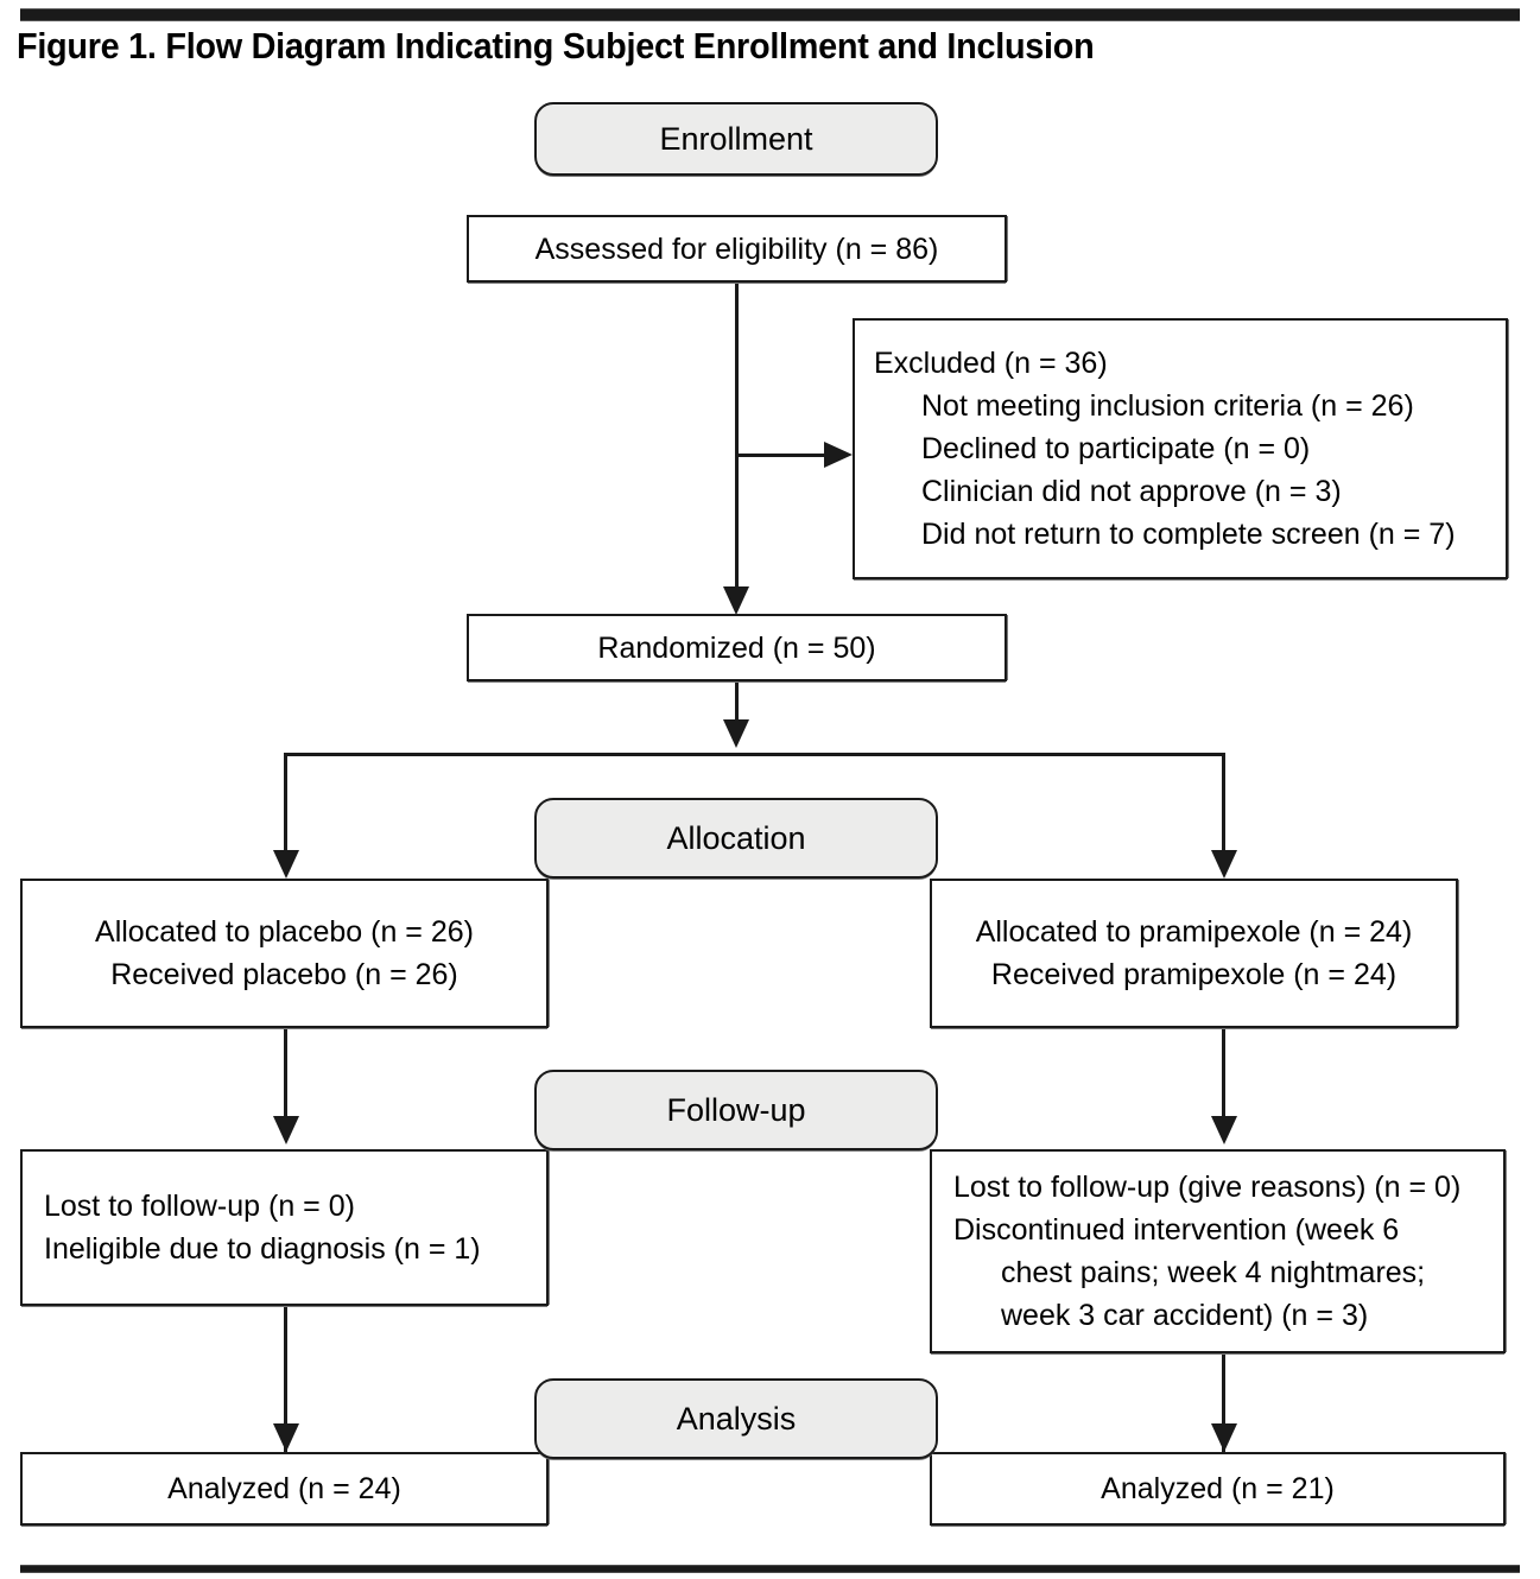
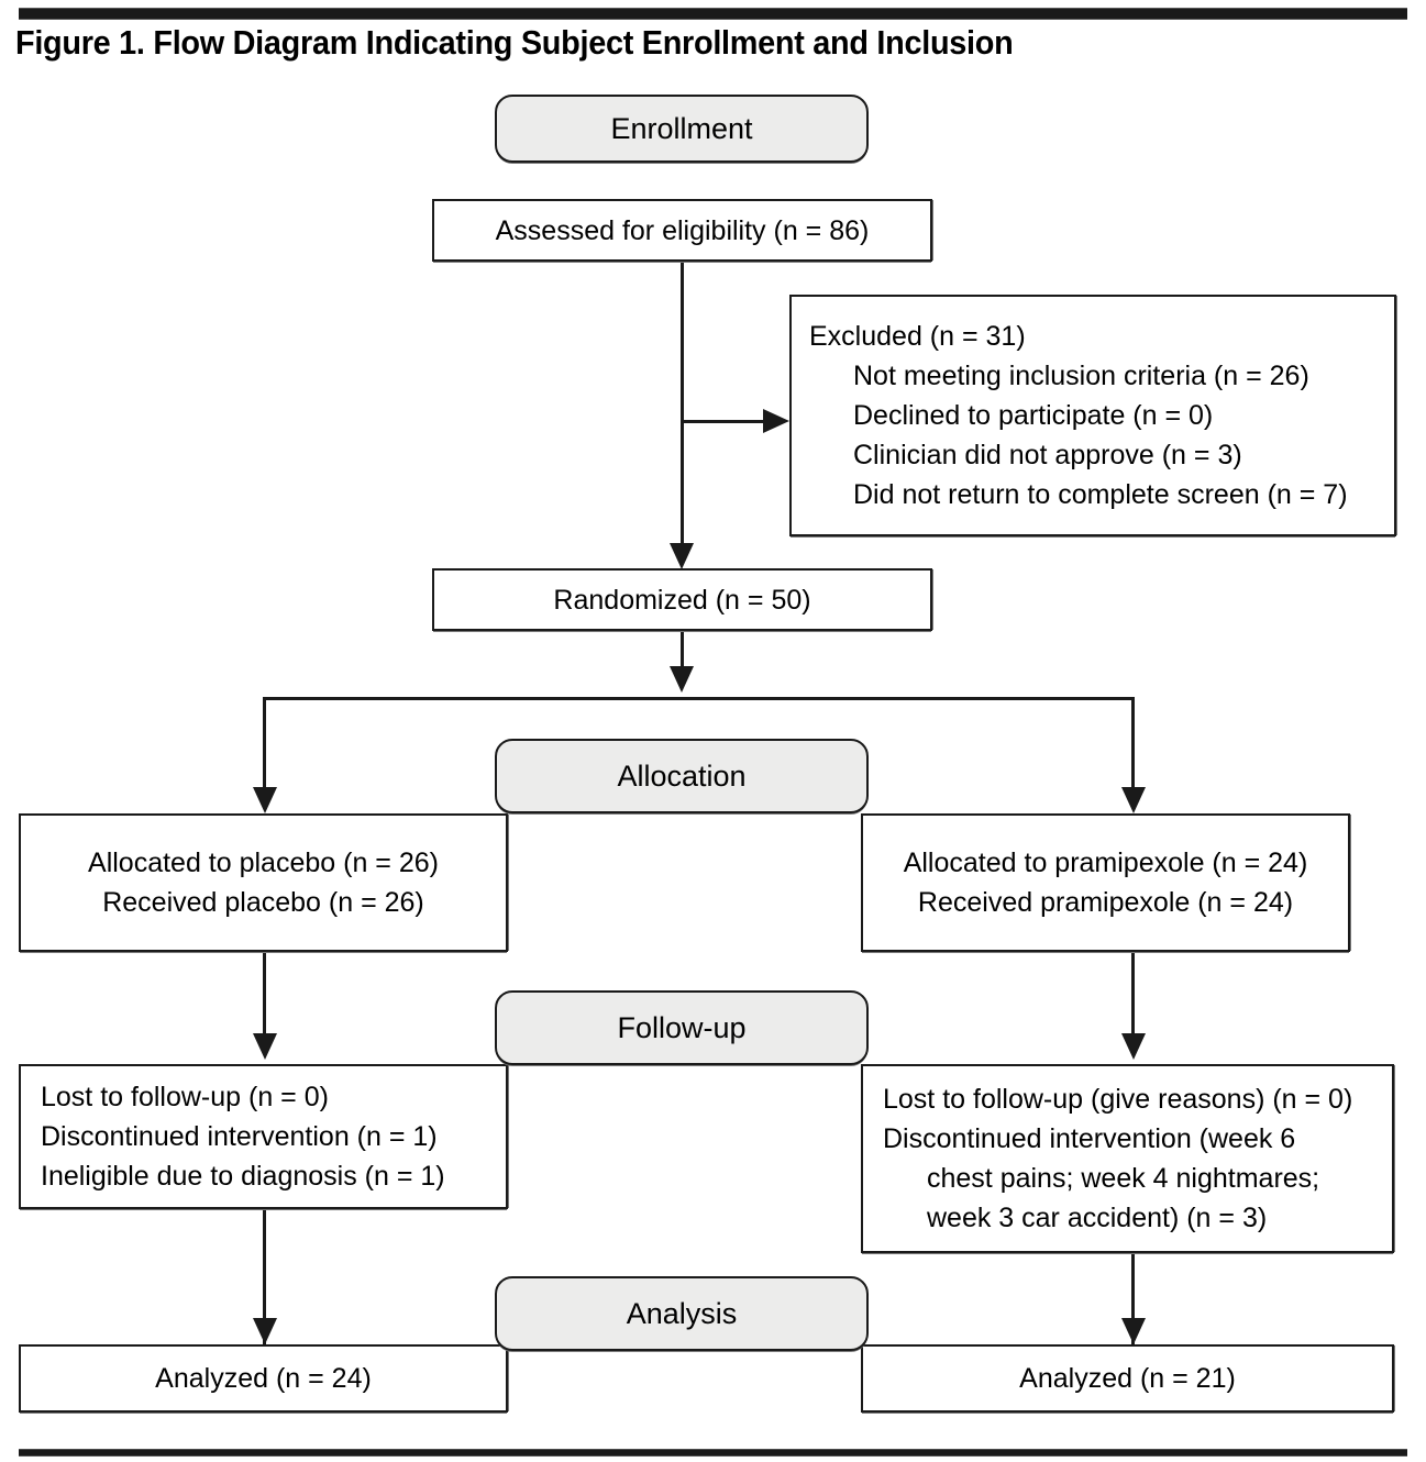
  Figure 1. Flow Diagram Indicating Subject Enrollment and Inclusion
  Enrollment
  Assessed for eligibility (n = 86)
- Excluded (n = 36)
+ Excluded (n = 31)
  Not meeting inclusion criteria (n = 26)
  Declined to participate (n = 0)
  Clinician did not approve (n = 3)
  Did not return to complete screen (n = 7)
  Randomized (n = 50)
  Allocation
  Allocated to placebo (n = 26)
  Received placebo (n = 26)
  Allocated to pramipexole (n = 24)
  Received pramipexole (n = 24)
  Follow-up
  Lost to follow-up (n = 0)
+ Discontinued intervention (n = 1)
  Ineligible due to diagnosis (n = 1)
  Lost to follow-up (give reasons) (n = 0)
  Discontinued intervention (week 6
  chest pains; week 4 nightmares;
  week 3 car accident) (n = 3)
  Analysis
  Analyzed (n = 24)
  Analyzed (n = 21)
